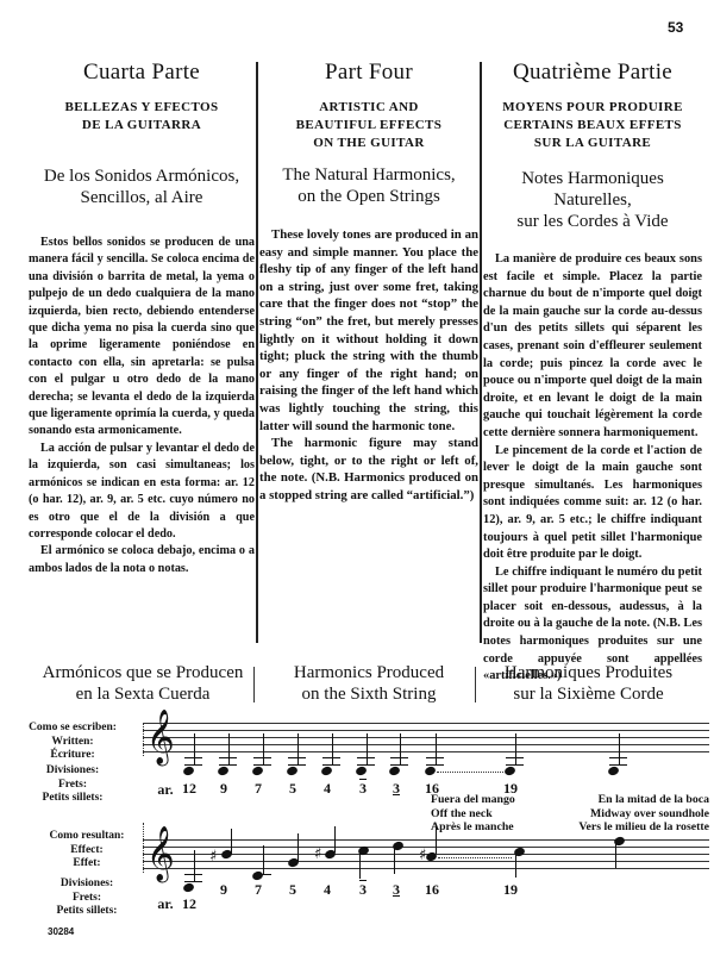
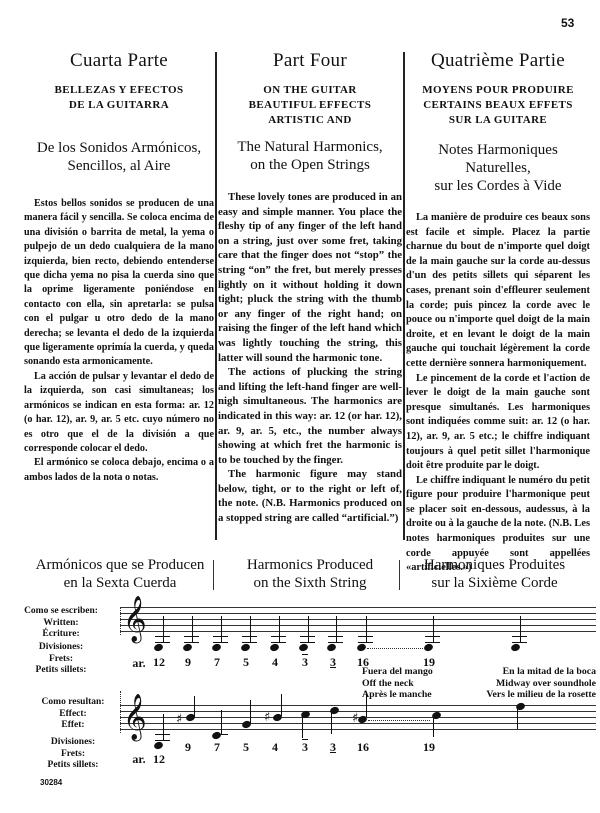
  53
  Cuarta Parte
  BELLEZAS Y EFECTOS
  DE LA GUITARRA
  De los Sonidos Armónicos,
  Sencillos, al Aire
  Estos bellos sonidos se producen de una manera fácil y sencilla. Se coloca encima de una división o barrita de metal, la yema o pulpejo de un dedo cualquiera de la mano izquierda, bien recto, debiendo entenderse que dicha yema no pisa la cuerda sino que la oprime ligeramente poniéndose en contacto con ella, sin apretarla: se pulsa con el pulgar u otro dedo de la mano derecha; se levanta el dedo de la izquierda que ligeramente oprimía la cuerda, y queda sonando esta armonicamente.
  La acción de pulsar y levantar el dedo de la izquierda, son casi simultaneas; los armónicos se indican en esta forma: ar. 12 (o har. 12), ar. 9, ar. 5 etc. cuyo número no es otro que el de la división a que corresponde colocar el dedo.
  El armónico se coloca debajo, encima o a ambos lados de la nota o notas.
  Part Four
- ARTISTIC AND
+ ON THE GUITAR
  BEAUTIFUL EFFECTS
- ON THE GUITAR
+ ARTISTIC AND
  The Natural Harmonics,
  on the Open Strings
  These lovely tones are produced in an easy and simple manner. You place the fleshy tip of any finger of the left hand on a string, just over some fret, taking care that the finger does not “stop” the string “on” the fret, but merely presses lightly on it without holding it down tight; pluck the string with the thumb or any finger of the right hand; on raising the finger of the left hand which was lightly touching the string, this latter will sound the harmonic tone.
+ The actions of plucking the string and lifting the left-hand finger are well-nigh simultaneous. The harmonics are indicated in this way: ar. 12 (or har. 12), ar. 9, ar. 5, etc., the number always showing at which fret the harmonic is to be touched by the finger.
  The harmonic figure may stand below, tight, or to the right or left of, the note. (N.B. Harmonics produced on a stopped string are called “artificial.”)
  Quatrième Partie
  MOYENS POUR PRODUIRE
  CERTAINS BEAUX EFFETS
  SUR LA GUITARE
  Notes Harmoniques Naturelles,
  sur les Cordes à Vide
  La manière de produire ces beaux sons est facile et simple. Placez la partie charnue du bout de n'importe quel doigt de la main gauche sur la corde au-dessus d'un des petits sillets qui séparent les cases, prenant soin d'effleurer seulement la corde; puis pincez la corde avec le pouce ou n'importe quel doigt de la main droite, et en levant le doigt de la main gauche qui touchait légèrement la corde cette dernière sonnera harmoniquement.
  Le pincement de la corde et l'action de lever le doigt de la main gauche sont presque simultanés. Les harmoniques sont indiquées comme suit: ar. 12 (o har. 12), ar. 9, ar. 5 etc.; le chiffre indiquant toujours à quel petit sillet l'harmonique doit être produite par le doigt.
- Le chiffre indiquant le numéro du petit sillet pour produire l'harmonique peut se placer soit en-dessous, audessus, à la droite ou à la gauche de la note. (N.B. Les notes harmoniques produites sur une corde appuyée sont appellées «artificielles.»)
+ Le chiffre indiquant le numéro du petit figure pour produire l'harmonique peut se placer soit en-dessous, audessus, à la droite ou à la gauche de la note. (N.B. Les notes harmoniques produites sur une corde appuyée sont appellées «artificielles.»)
  Armónicos que se Producen
  en la Sexta Cuerda
  Harmonics Produced
  on the Sixth String
  Harmoniques Produites
  sur la Sixième Corde
  Como se escriben:
  Written:
  Écriture:
  Divisiones:
  Frets:
  Petits sillets:
  Como resultan:
  Effect:
  Effet:
  Divisiones:
  Frets:
  Petits sillets:
  𝄞
  ar.
  12
  9
  7
  5
  4
  3
  3
  16
  19
  Fuera del mango
  Off the neck
  près le manche
  En la mitad de la boca
  Midway over soundhole
  Vers le milieu de la rosette
  𝄞
  ♯
  ♯
  ♯
  ar.
  12
  9
  7
  5
  4
  3
  3
  16
  19
  30284
